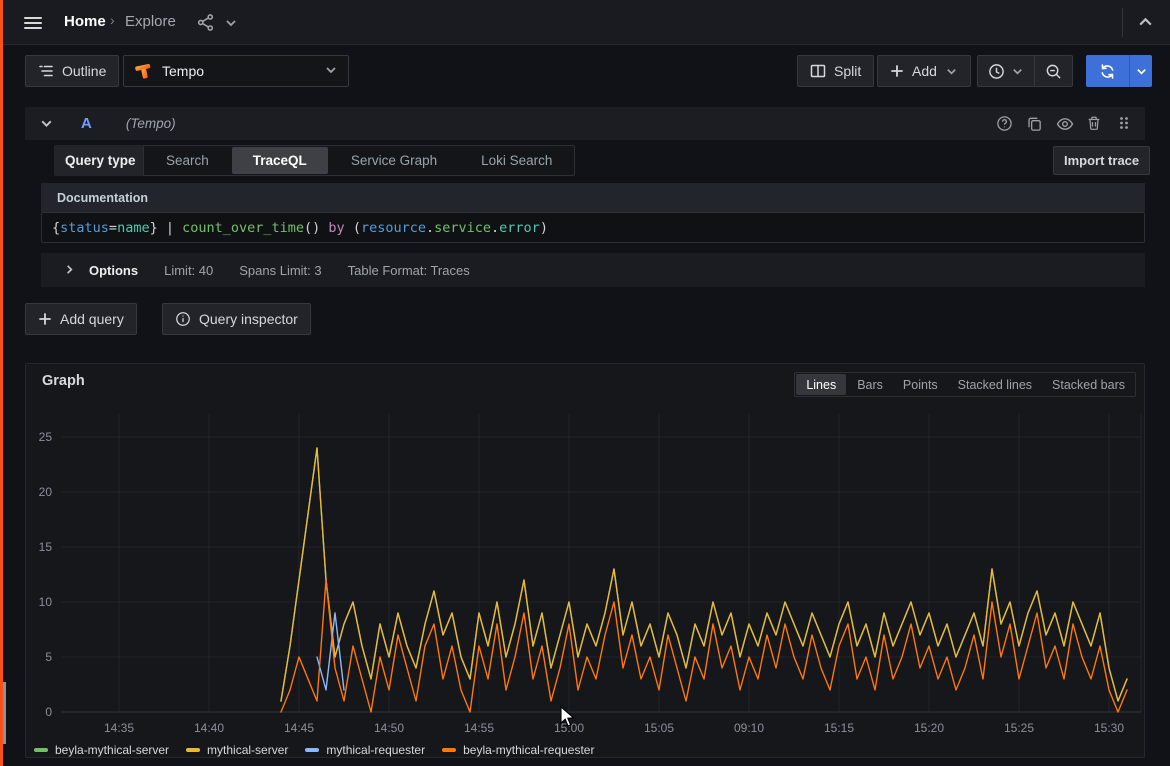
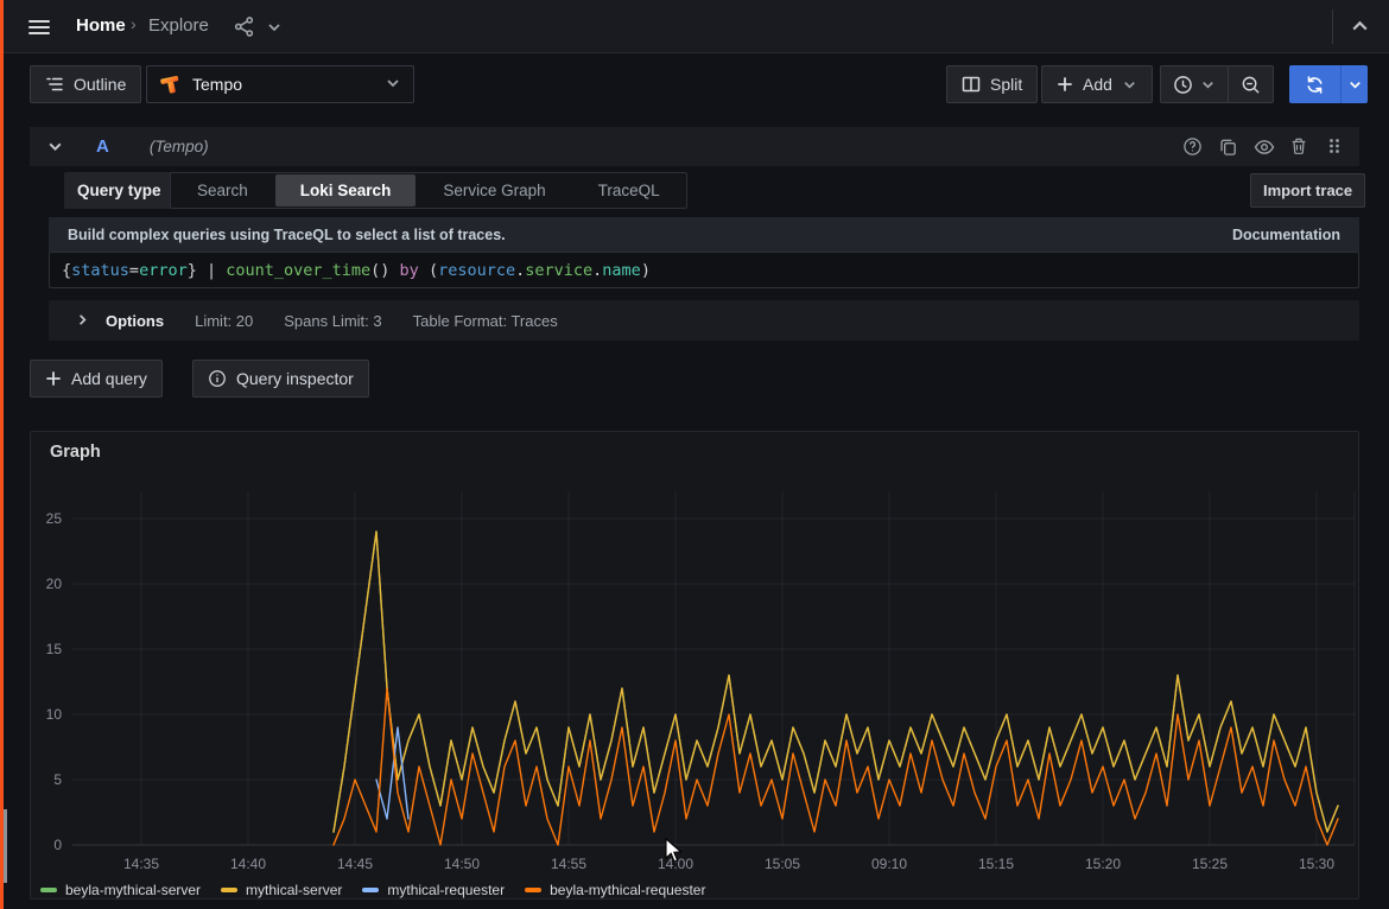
  Home
  ›
  Explore
  Outline
  Tempo
  Split
  Add
  A
  (Tempo)
  Query type
  Search
- TraceQL
+ Loki Search
  Service Graph
- Loki Search
+ TraceQL
  Import trace
+ Build complex queries using TraceQL to select a list of traces.
  Documentation
  {
  status
  =
- name
+ error
  }
  |
  count_over_time
  ()
  by
  (
  resource
  .
  service
  .
- error
+ name
  )
  Options
- Limit: 40
+ Limit: 20
  Spans Limit: 3
  Table Format: Traces
  Add query
  Query inspector
  Graph
- Lines
- Bars
- Points
- Stacked lines
- Stacked bars
  0
  5
  10
  15
  20
  25
  14:35
  14:40
  14:45
  14:50
  14:55
- 15:00
+ 14:00
  15:05
  09:10
  15:15
  15:20
  15:25
  15:30
  beyla-mythical-server
  mythical-server
  mythical-requester
  beyla-mythical-requester
